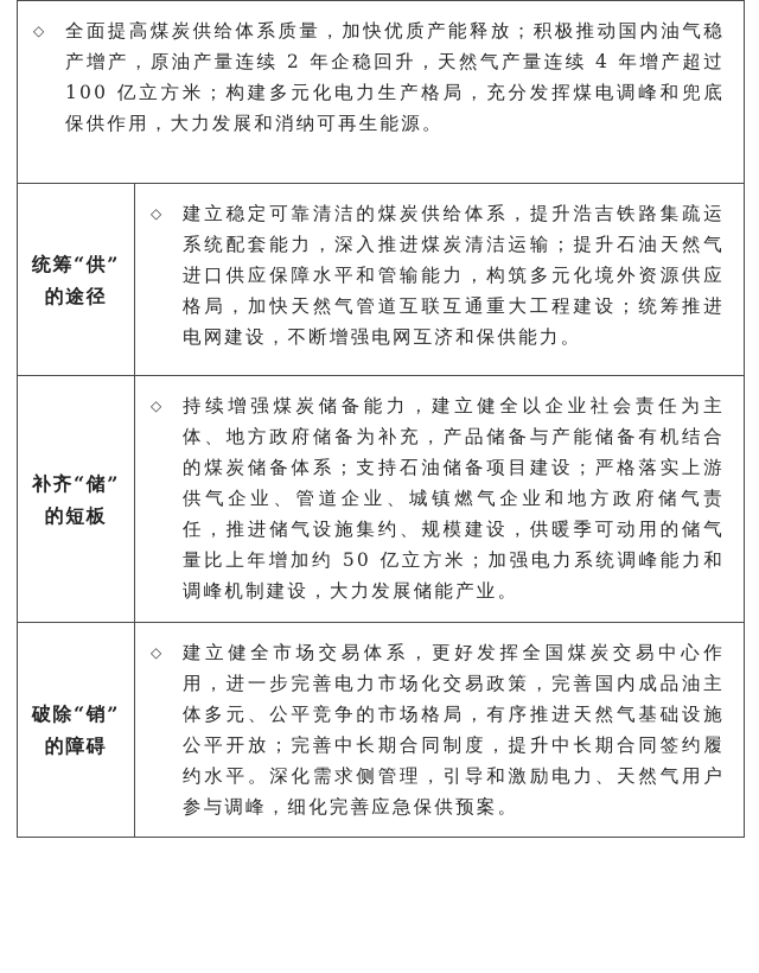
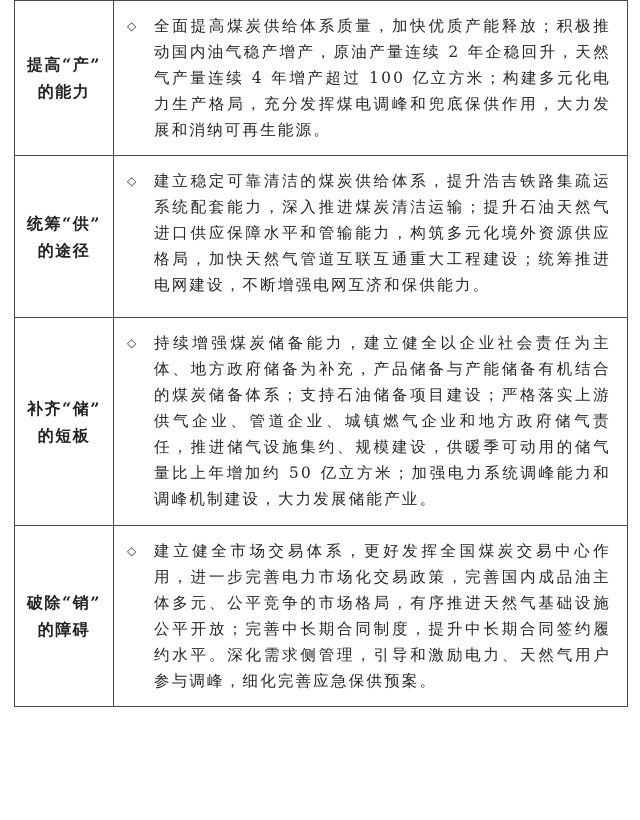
+ 提高“产”
+ 的能力
  ◇
  全面提高煤炭供给体系质量，加快优质产能释放；积极推动国内油气稳产增产，原油产量连续 2 年企稳回升，天然气产量连续 4 年增产超过 100 亿立方米；构建多元化电力生产格局，充分发挥煤电调峰和兜底保供作用，大力发展和消纳可再生能源。
  统筹“供”
  的途径
  ◇
  建立稳定可靠清洁的煤炭供给体系，提升浩吉铁路集疏运系统配套能力，深入推进煤炭清洁运输；提升石油天然气进口供应保障水平和管输能力，构筑多元化境外资源供应格局，加快天然气管道互联互通重大工程建设；统筹推进电网建设，不断增强电网互济和保供能力。
  补齐“储”
  的短板
  ◇
  持续增强煤炭储备能力，建立健全以企业社会责任为主体、地方政府储备为补充，产品储备与产能储备有机结合的煤炭储备体系；支持石油储备项目建设；严格落实上游供气企业、管道企业、城镇燃气企业和地方政府储气责任，推进储气设施集约、规模建设，供暖季可动用的储气量比上年增加约 50 亿立方米；加强电力系统调峰能力和调峰机制建设，大力发展储能产业。
  破除“销”
  的障碍
  ◇
  建立健全市场交易体系，更好发挥全国煤炭交易中心作用，进一步完善电力市场化交易政策，完善国内成品油主体多元、公平竞争的市场格局，有序推进天然气基础设施公平开放；完善中长期合同制度，提升中长期合同签约履约水平。深化需求侧管理，引导和激励电力、天然气用户参与调峰，细化完善应急保供预案。
